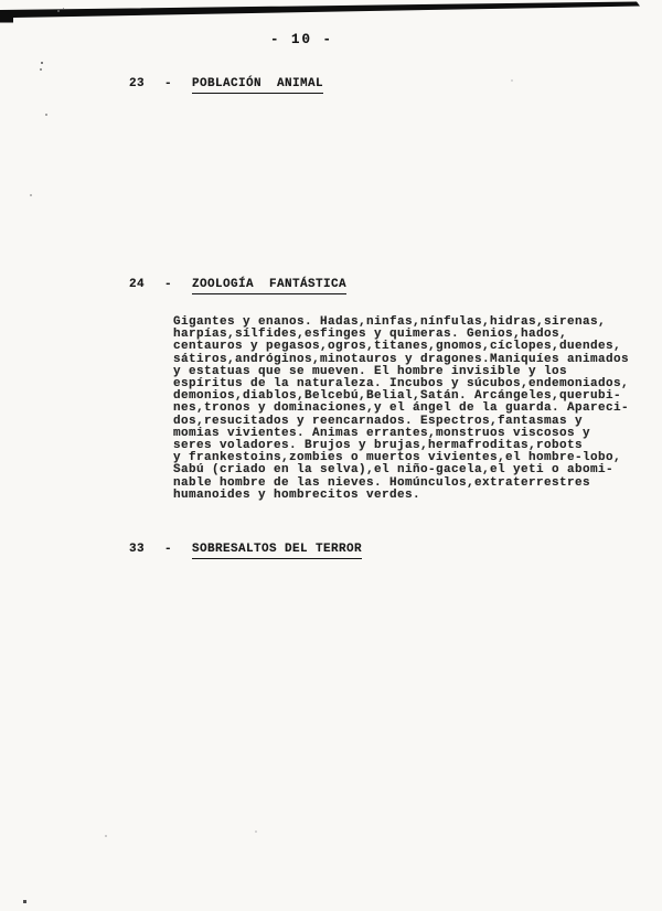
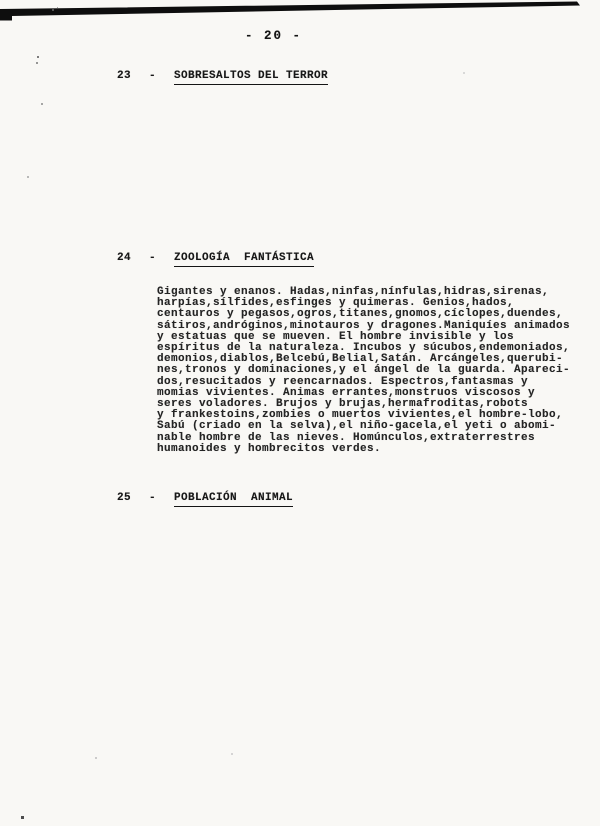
- - 10 -
+ - 20 -
  23
  -
- POBLACIÓN ANIMAL
+ SOBRESALTOS DEL TERROR
  24
  -
  ZOOLOGÍA FANTÁSTICA
  Gigantes y enanos. Hadas,ninfas,nínfulas,hidras,sirenas,
  harpías,sílfides,esfinges y quimeras. Genios,hados,
  centauros y pegasos,ogros,titanes,gnomos,cíclopes,duendes,
  sátiros,andróginos,minotauros y dragones.Maniquíes animados
  y estatuas que se mueven. El hombre invisible y los
  espíritus de la naturaleza. Incubos y súcubos,endemoniados,
  demonios,diablos,Belcebú,Belial,Satán. Arcángeles,querubi-
  nes,tronos y dominaciones,y el ángel de la guarda. Apareci-
  dos,resucitados y reencarnados. Espectros,fantasmas y
  momias vivientes. Animas errantes,monstruos viscosos y
  seres voladores. Brujos y brujas,hermafroditas,robots
  y frankestoins,zombies o muertos vivientes,el hombre-lobo,
  Sabú (criado en la selva),el niño-gacela,el yeti o abomi-
  nable hombre de las nieves. Homúnculos,extraterrestres
  humanoides y hombrecitos verdes.
- 33
+ 25
  -
- SOBRESALTOS DEL TERROR
+ POBLACIÓN ANIMAL
